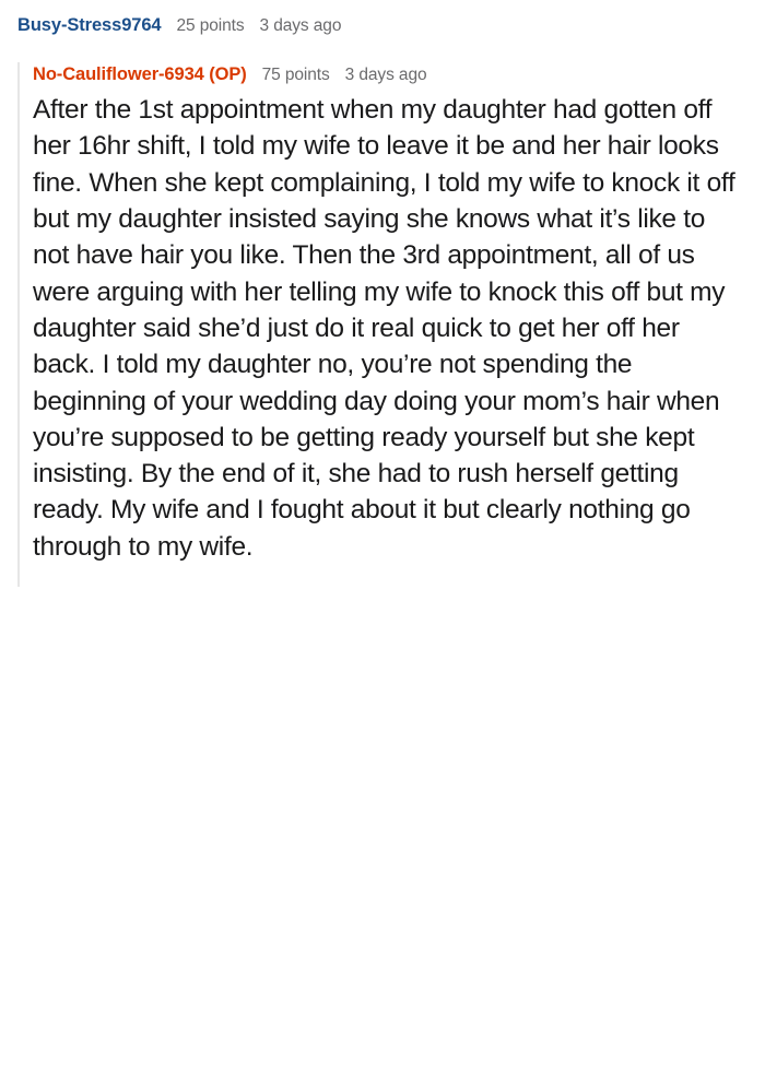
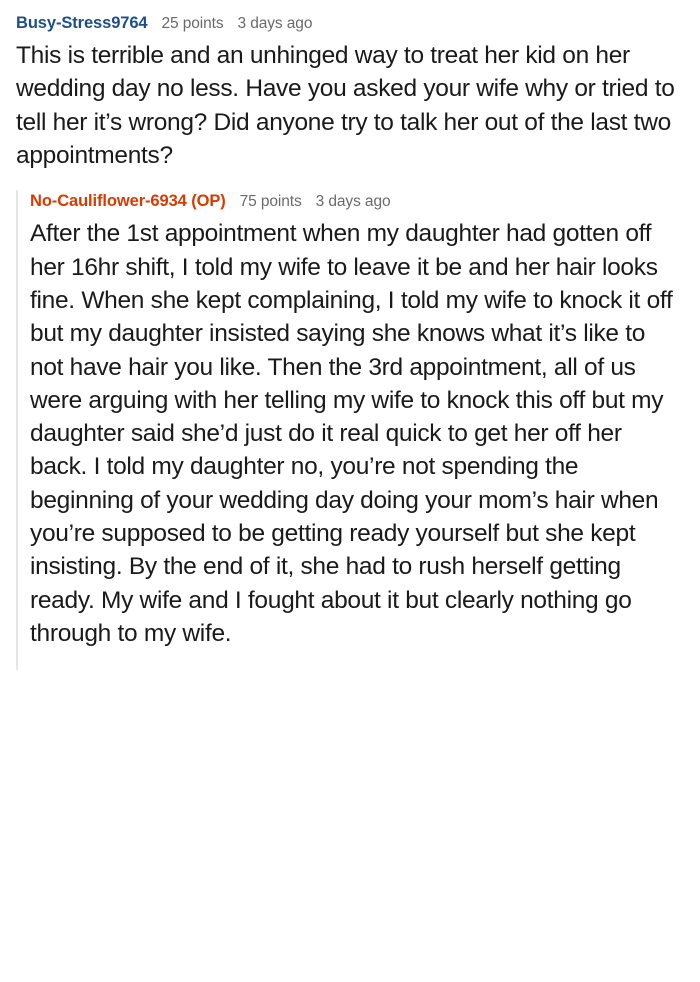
  Busy-Stress9764
  25 points
  3 days ago
+ This is terrible and an unhinged way to treat her kid on her wedding day no less. Have you asked your wife why or tried to tell her it’s wrong? Did anyone try to talk her out of the last two appointments?
  No-Cauliflower-6934 (OP)
  75 points
  3 days ago
  After the 1st appointment when my daughter had gotten off her 16hr shift, I told my wife to leave it be and her hair looks fine. When she kept complaining, I told my wife to knock it off but my daughter insisted saying she knows what it’s like to not have hair you like. Then the 3rd appointment, all of us were arguing with her telling my wife to knock this off but my daughter said she’d just do it real quick to get her off her back. I told my daughter no, you’re not spending the beginning of your wedding day doing your mom’s hair when you’re supposed to be getting ready yourself but she kept insisting. By the end of it, she had to rush herself getting ready. My wife and I fought about it but clearly nothing go through to my wife.
